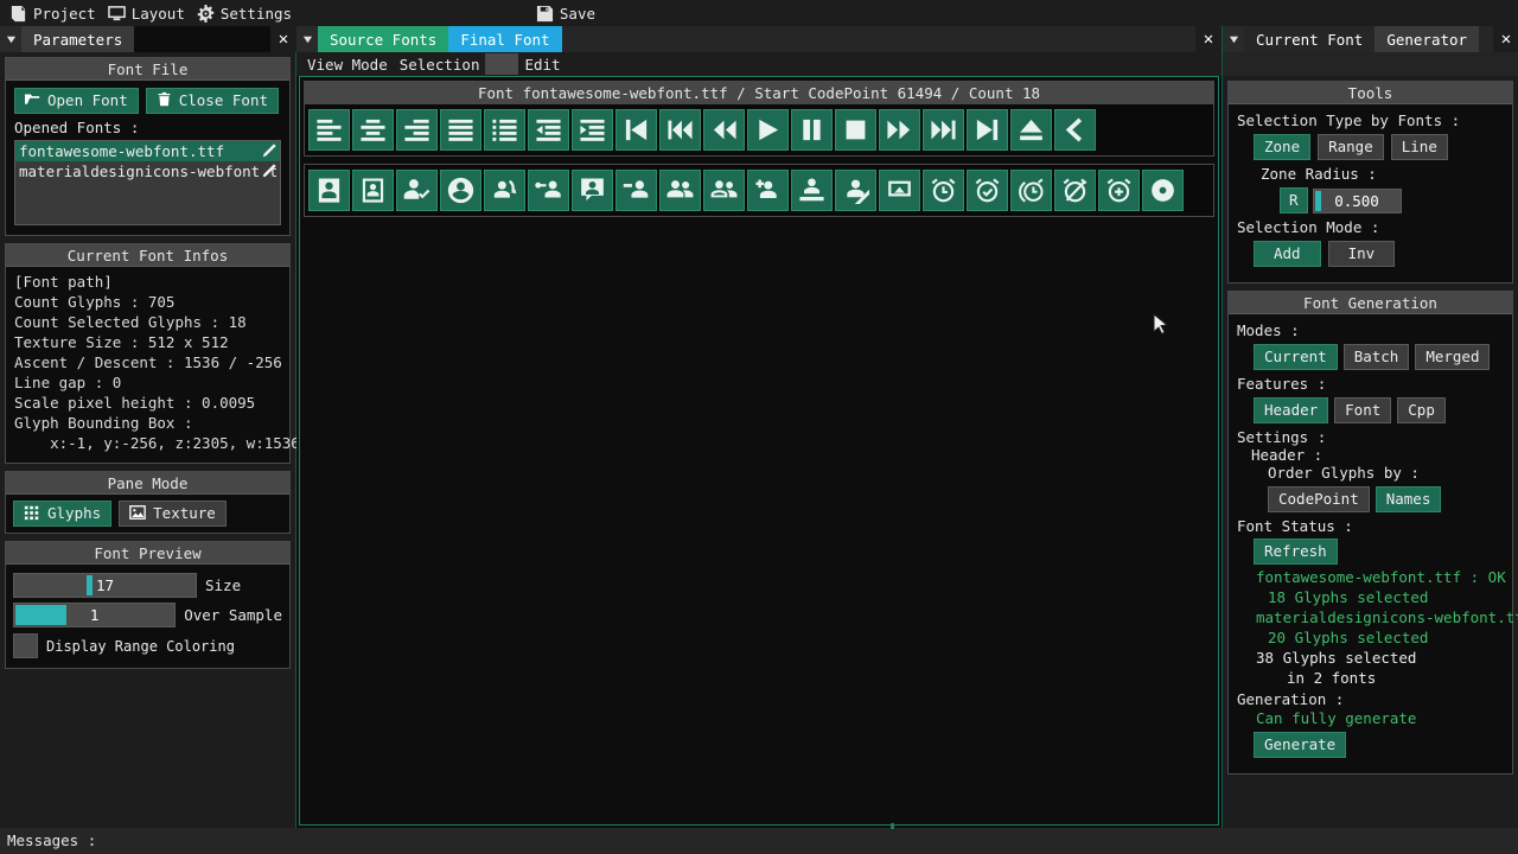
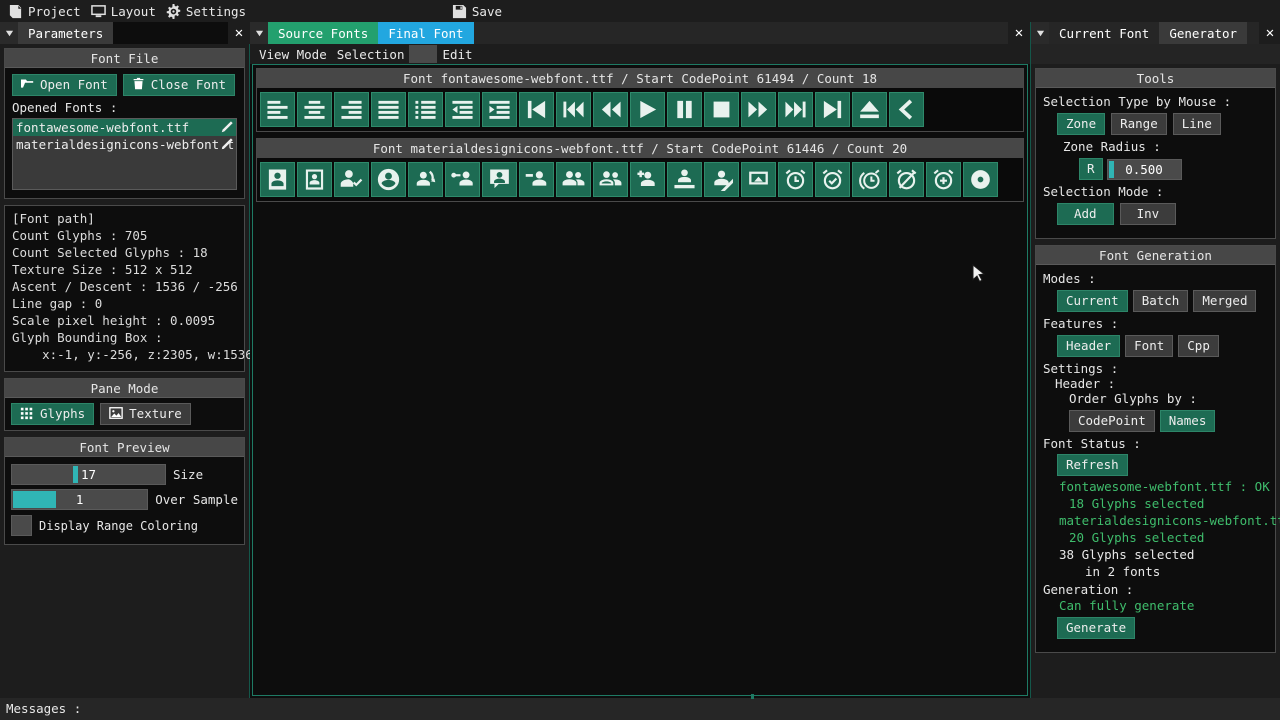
  Project
  Layout
  Settings
  Save
  Parameters
  ✕
  Font File
  Open Font
  Close Font
  Opened Fonts :
  fontawesome-webfont.ttf
  materialdesignicons-webfont.t
- Current Font Infos
  [Font path]
  Count Glyphs : 705
  Count Selected Glyphs : 18
  Texture Size : 512 x 512
  Ascent / Descent : 1536 / -256
  Line gap : 0
  Scale pixel height : 0.0095
  Glyph Bounding Box :
  x:-1, y:-256, z:2305, w:153
  Pane Mode
  Glyphs
  Texture
  Font Preview
  17
  Size
  1
  Over Sample
  Display Range Coloring
  Source Fonts
  Final Font
  ✕
  View Mode
  Selection
  Edit
  Font fontawesome-webfont.ttf / Start CodePoint 61494 / Count 18
+ Font materialdesignicons-webfont.ttf / Start CodePoint 61446 / Count 20
  Current Font
  Generator
  ✕
  Tools
- Selection Type by Fonts :
+ Selection Type by Mouse :
  Zone
  Range
  Line
  Zone Radius :
  R
  0.500
  Selection Mode :
  Add
  Inv
  Font Generation
  Modes :
  Current
  Batch
  Merged
  Features :
  Header
  Font
  Cpp
  Settings :
  Header :
  Order Glyphs by :
  CodePoint
  Names
  Font Status :
  Refresh
  fontawesome-webfont.ttf : OK
  18 Glyphs selected
  materialdesignicons-webfont.t
  20 Glyphs selected
  38 Glyphs selected
  in 2 fonts
  Generation :
  Can fully generate
  Generate
  Messages :
